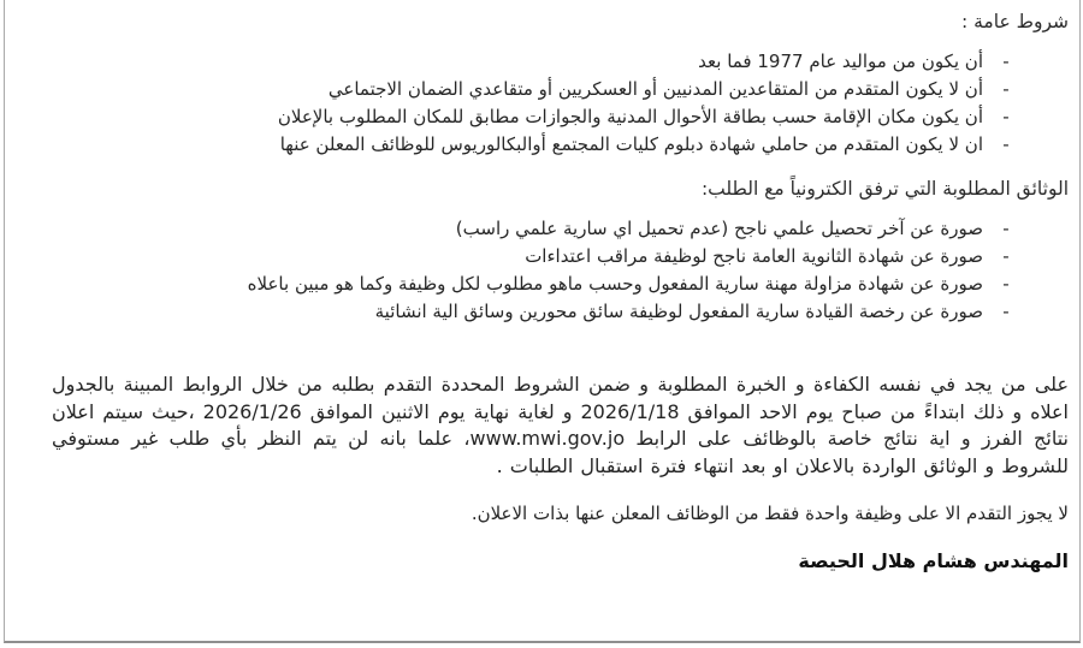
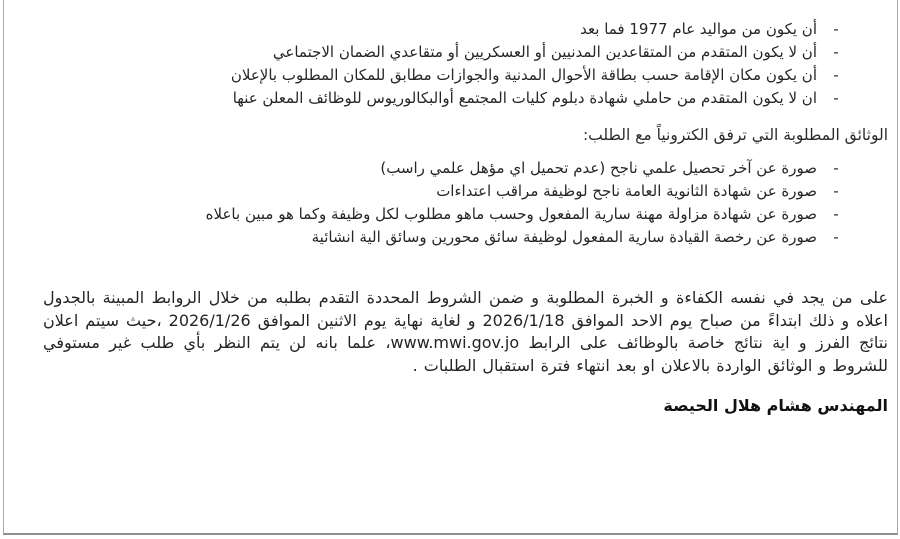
- شروط عامة :
  -
  أن يكون من مواليد عام 1977 فما بعد
  -
  أن لا يكون المتقدم من المتقاعدين المدنيين أو العسكريين أو متقاعدي الضمان الاجتماعي
  -
  أن يكون مكان الإقامة حسب بطاقة الأحوال المدنية والجوازات مطابق للمكان المطلوب بالإعلان
  -
  ان لا يكون المتقدم من حاملي شهادة دبلوم كليات المجتمع أوالبكالوريوس للوظائف المعلن عنها
  الوثائق المطلوبة التي ترفق الكترونياً مع الطلب:
  -
- صورة عن آخر تحصيل علمي ناجح (عدم تحميل اي سارية علمي راسب)
+ صورة عن آخر تحصيل علمي ناجح (عدم تحميل اي مؤهل علمي راسب)
  -
  صورة عن شهادة الثانوية العامة ناجح لوظيفة مراقب اعتداءات
  -
  صورة عن شهادة مزاولة مهنة سارية المفعول وحسب ماهو مطلوب لكل وظيفة وكما هو مبين باعلاه
  -
  صورة عن رخصة القيادة سارية المفعول لوظيفة سائق محورين وسائق الية انشائية
  على من يجد في نفسه الكفاءة و الخبرة المطلوبة و ضمن الشروط المحددة التقدم بطلبه من خلال الروابط المبينة بالجدول اعلاه و ذلك ابتداءً من صباح يوم الاحد الموافق 2026/1/18 و لغاية نهاية يوم الاثنين الموافق 2026/1/26 ،حيث سيتم اعلان نتائج الفرز و اية نتائج خاصة بالوظائف على الرابط www.mwi.gov.jo، علما بانه لن يتم النظر بأي طلب غير مستوفي للشروط و الوثائق الواردة بالاعلان او بعد انتهاء فترة استقبال الطلبات .
- لا يجوز التقدم الا على وظيفة واحدة فقط من الوظائف المعلن عنها بذات الاعلان.
  المهندس هشام هلال الحيصة
